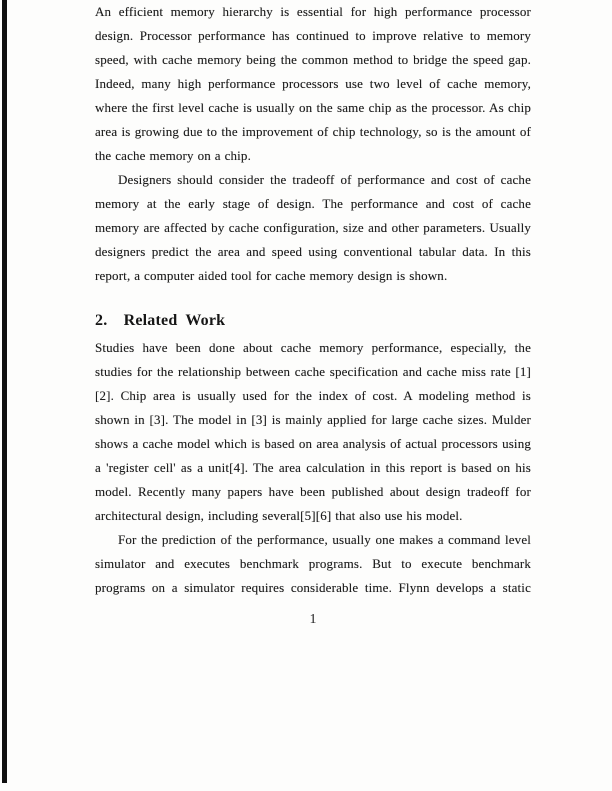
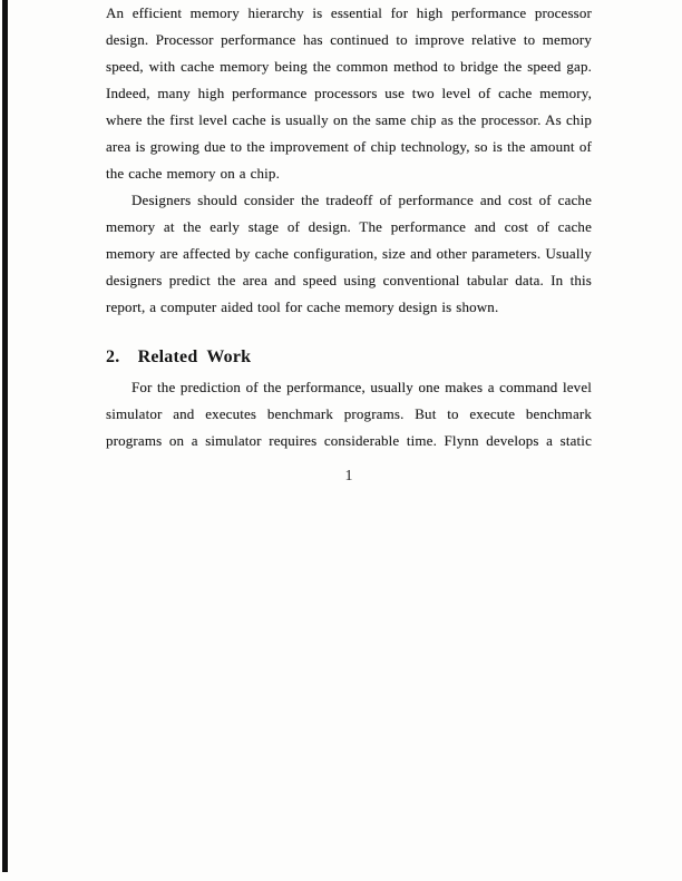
  An efficient memory hierarchy is essential for high performance processor design. Processor performance has continued to improve relative to memory speed, with cache memory being the common method to bridge the speed gap. Indeed, many high performance processors use two level of cache memory, where the first level cache is usually on the same chip as the processor. As chip area is growing due to the improvement of chip technology, so is the amount of the cache memory on a chip.
  Designers should consider the tradeoff of performance and cost of cache memory at the early stage of design. The performance and cost of cache memory are affected by cache configuration, size and other parameters. Usually designers predict the area and speed using conventional tabular data. In this report, a computer aided tool for cache memory design is shown.
  2. Related Work
- Studies have been done about cache memory performance, especially, the studies for the relationship between cache specification and cache miss rate [1][2]. Chip area is usually used for the index of cost. A modeling method is shown in [3]. The model in [3] is mainly applied for large cache sizes. Mulder shows a cache model which is based on area analysis of actual processors using a 'register cell' as a unit[4]. The area calculation in this report is based on his model. Recently many papers have been published about design tradeoff for architectural design, including several[5][6] that also use his model.
  For the prediction of the performance, usually one makes a command level simulator and executes benchmark programs. But to execute benchmark programs on a simulator requires considerable time. Flynn develops a static
  1
